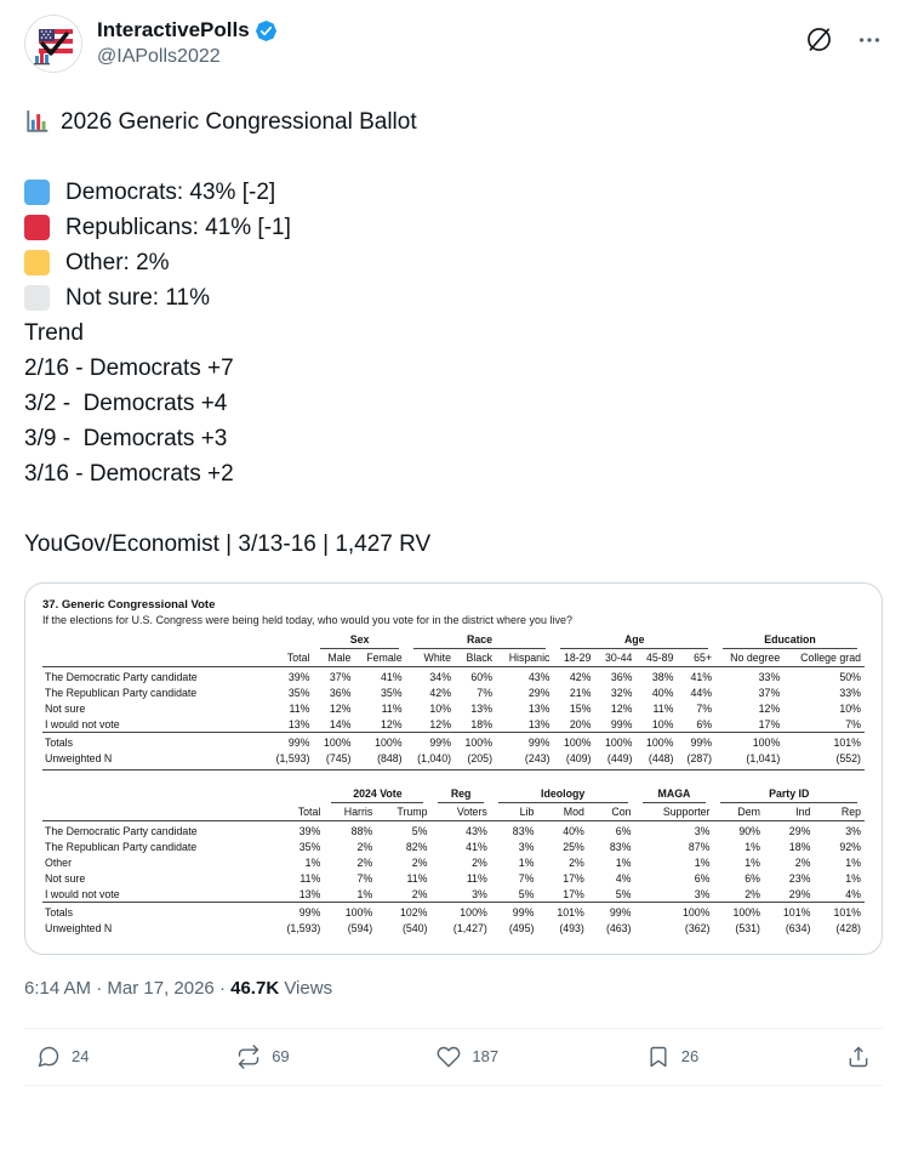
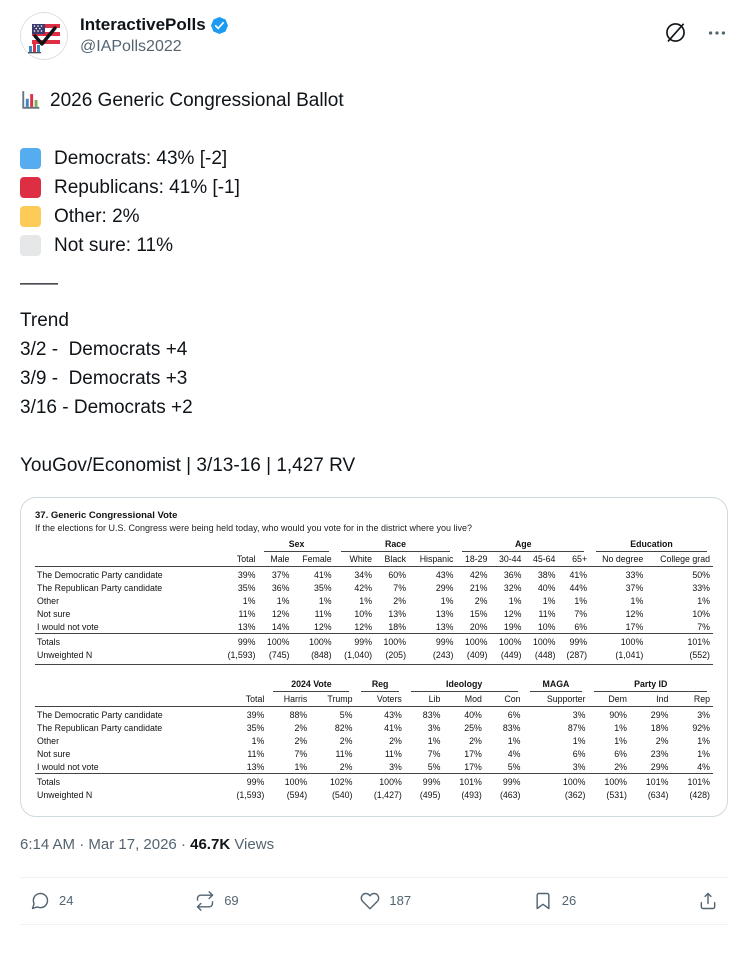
  InteractivePolls
  @IAPolls2022
  2026 Generic Congressional Ballot
  Democrats: 43% [-2]
  Republicans: 41% [-1]
  Other: 2%
  Not sure: 11%
+ ——
  Trend
- 2/16 - Democrats +7
  3/2 - Democrats +4
  3/9 - Democrats +3
  3/16 - Democrats +2
  YouGov/Economist | 3/13-16 | 1,427 RV
  37. Generic Congressional Vote
  If the elections for U.S. Congress were being held today, who would you vote for in the district where you live?
  		Sex	Race	Age	Education
- 	Total	Male	Female	White	Black	Hispanic	18-29	30-44	45-89	65+	No degree	College grad
+ 	Total	Male	Female	White	Black	Hispanic	18-29	30-44	45-64	65+	No degree	College grad
  The Democratic Party candidate	39%	37%	41%	34%	60%	43%	42%	36%	38%	41%	33%	50%
  The Republican Party candidate	35%	36%	35%	42%	7%	29%	21%	32%	40%	44%	37%	33%
+ Other	1%	1%	1%	1%	2%	1%	2%	1%	1%	1%	1%	1%
  Not sure	11%	12%	11%	10%	13%	13%	15%	12%	11%	7%	12%	10%
- I would not vote	13%	14%	12%	12%	18%	13%	20%	99%	10%	6%	17%	7%
+ I would not vote	13%	14%	12%	12%	18%	13%	20%	19%	10%	6%	17%	7%
  Totals	99%	100%	100%	99%	100%	99%	100%	100%	100%	99%	100%	101%
  Unweighted N	(1,593)	(745)	(848)	(1,040)	(205)	(243)	(409)	(449)	(448)	(287)	(1,041)	(552)
  		2024 Vote	Reg	Ideology	MAGA	Party ID
  	Total	Harris	Trump	Voters	Lib	Mod	Con	Supporter	Dem	Ind	Rep
  The Democratic Party candidate	39%	88%	5%	43%	83%	40%	6%	3%	90%	29%	3%
  The Republican Party candidate	35%	2%	82%	41%	3%	25%	83%	87%	1%	18%	92%
  Other	1%	2%	2%	2%	1%	2%	1%	1%	1%	2%	1%
  Not sure	11%	7%	11%	11%	7%	17%	4%	6%	6%	23%	1%
  I would not vote	13%	1%	2%	3%	5%	17%	5%	3%	2%	29%	4%
  Totals	99%	100%	102%	100%	99%	101%	99%	100%	100%	101%	101%
  Unweighted N	(1,593)	(594)	(540)	(1,427)	(495)	(493)	(463)	(362)	(531)	(634)	(428)
  6:14 AM · Mar 17, 2026 · 46.7K Views
  24
  69
  187
  26
